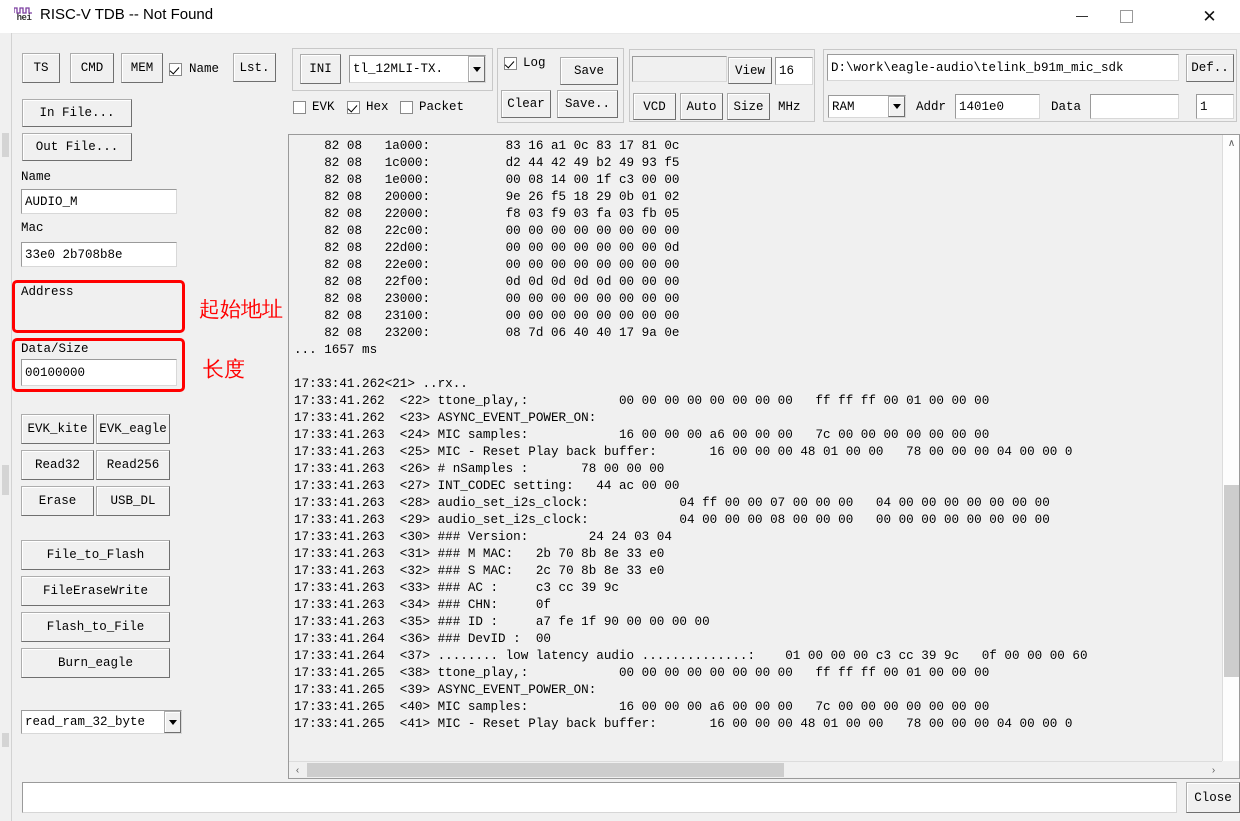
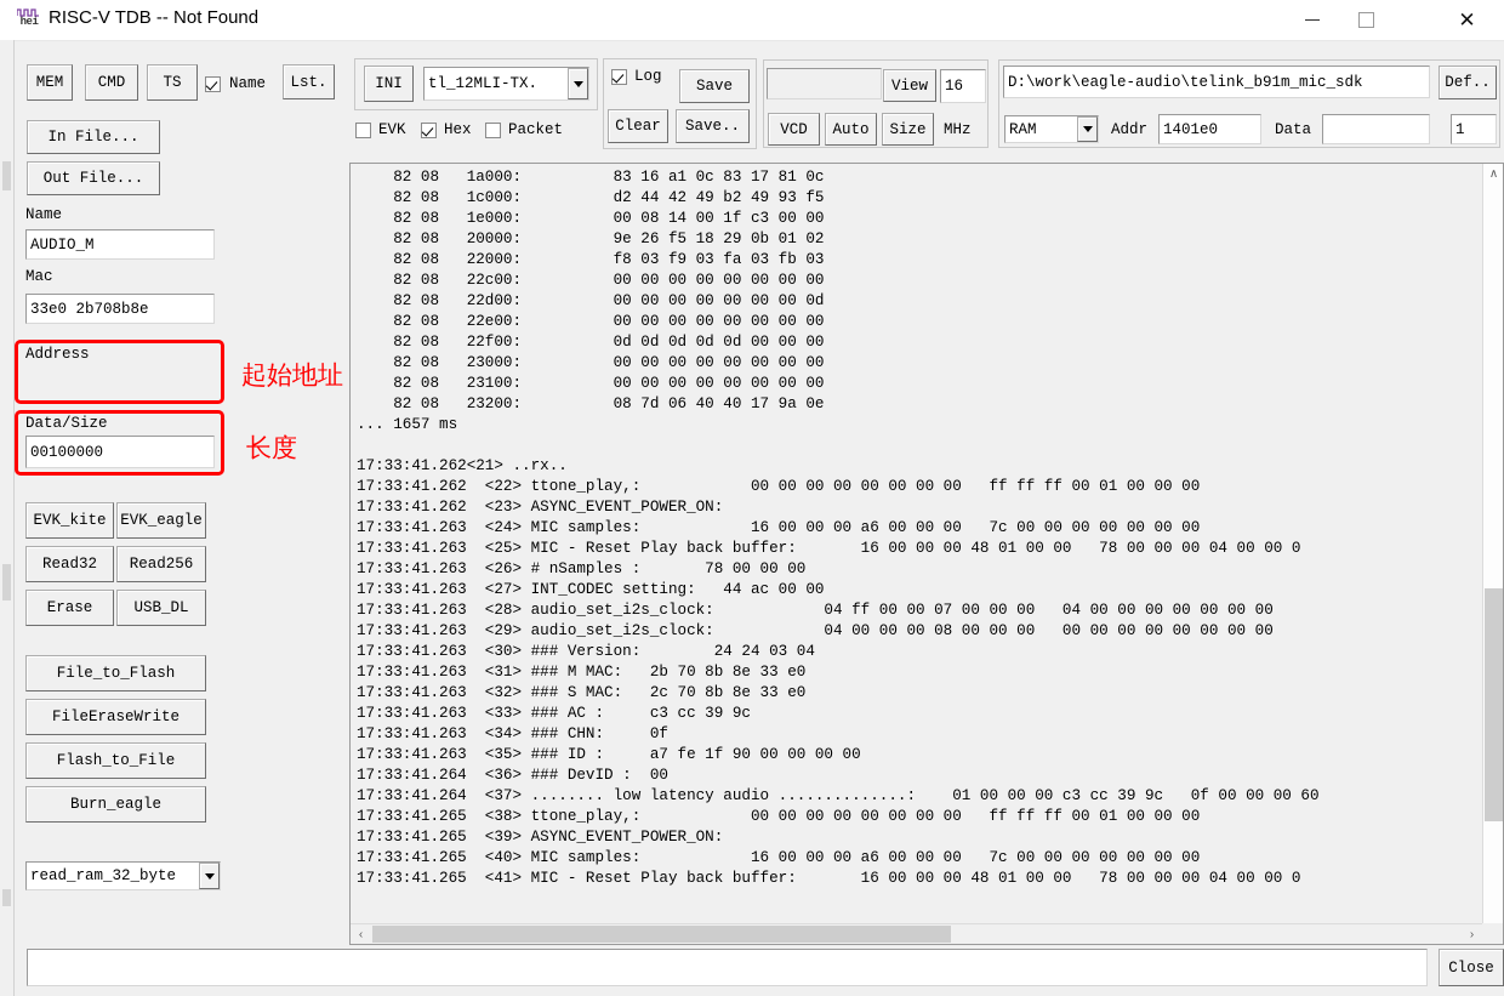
  hei
  RISC-V TDB -- Not Found
  ✕
- TS
+ MEM
  CMD
- MEM
+ TS
  Name
  Lst.
  In File...
  Out File...
  Name
  AUDIO_M
  Mac
  33e0 2b708b8e
  Address
  起始地址
  Data/Size
  00100000
  长度
  EVK_kite
  EVK_eagle
  Read32
  Read256
  Erase
  USB_DL
  File_to_Flash
  FileEraseWrite
  Flash_to_File
  Burn_eagle
  read_ram_32_byte
  INI
  tl_12MLI-TX.
  EVK
  Hex
  Packet
  Log
  Save
  Clear
  Save..
  View
  16
  VCD
  Auto
  Size
  MHz
  D:\work\eagle-audio\telink_b91m_mic_sdk
  Def..
  RAM
  Addr
  1401e0
  Data
  1
  82 08 1a000: 83 16 a1 0c 83 17 81 0c
  82 08 1c000: d2 44 42 49 b2 49 93 f5
  82 08 1e000: 00 08 14 00 1f c3 00 00
  82 08 20000: 9e 26 f5 18 29 0b 01 02
- 82 08 22000: f8 03 f9 03 fa 03 fb 05
+ 82 08 22000: f8 03 f9 03 fa 03 fb 03
  82 08 22c00: 00 00 00 00 00 00 00 00
  82 08 22d00: 00 00 00 00 00 00 00 0d
  82 08 22e00: 00 00 00 00 00 00 00 00
  82 08 22f00: 0d 0d 0d 0d 0d 00 00 00
  82 08 23000: 00 00 00 00 00 00 00 00
  82 08 23100: 00 00 00 00 00 00 00 00
  82 08 23200: 08 7d 06 40 40 17 9a 0e
  ... 1657 ms
  17:33:41.262<21> ..rx..
  17:33:41.262 <22> ttone_play,: 00 00 00 00 00 00 00 00 ff ff ff 00 01 00 00 00
  17:33:41.262 <23> ASYNC_EVENT_POWER_ON:
  17:33:41.263 <24> MIC samples: 16 00 00 00 a6 00 00 00 7c 00 00 00 00 00 00 00
  17:33:41.263 <25> MIC - Reset Play back buffer: 16 00 00 00 48 01 00 00 78 00 00 00 04 00 00 0
  17:33:41.263 <26> # nSamples : 78 00 00 00
  17:33:41.263 <27> INT_CODEC setting: 44 ac 00 00
  17:33:41.263 <28> audio_set_i2s_clock: 04 ff 00 00 07 00 00 00 04 00 00 00 00 00 00 00
  17:33:41.263 <29> audio_set_i2s_clock: 04 00 00 00 08 00 00 00 00 00 00 00 00 00 00 00
  17:33:41.263 <30> ### Version: 24 24 03 04
  17:33:41.263 <31> ### M MAC: 2b 70 8b 8e 33 e0
  17:33:41.263 <32> ### S MAC: 2c 70 8b 8e 33 e0
  17:33:41.263 <33> ### AC : c3 cc 39 9c
  17:33:41.263 <34> ### CHN: 0f
  17:33:41.263 <35> ### ID : a7 fe 1f 90 00 00 00 00
  17:33:41.264 <36> ### DevID : 00
  17:33:41.264 <37> ........ low latency audio ..............: 01 00 00 00 c3 cc 39 9c 0f 00 00 00 60
  17:33:41.265 <38> ttone_play,: 00 00 00 00 00 00 00 00 ff ff ff 00 01 00 00 00
  17:33:41.265 <39> ASYNC_EVENT_POWER_ON:
  17:33:41.265 <40> MIC samples: 16 00 00 00 a6 00 00 00 7c 00 00 00 00 00 00 00
  17:33:41.265 <41> MIC - Reset Play back buffer: 16 00 00 00 48 01 00 00 78 00 00 00 04 00 00 0
  ∧
  ‹
  ›
  Close
